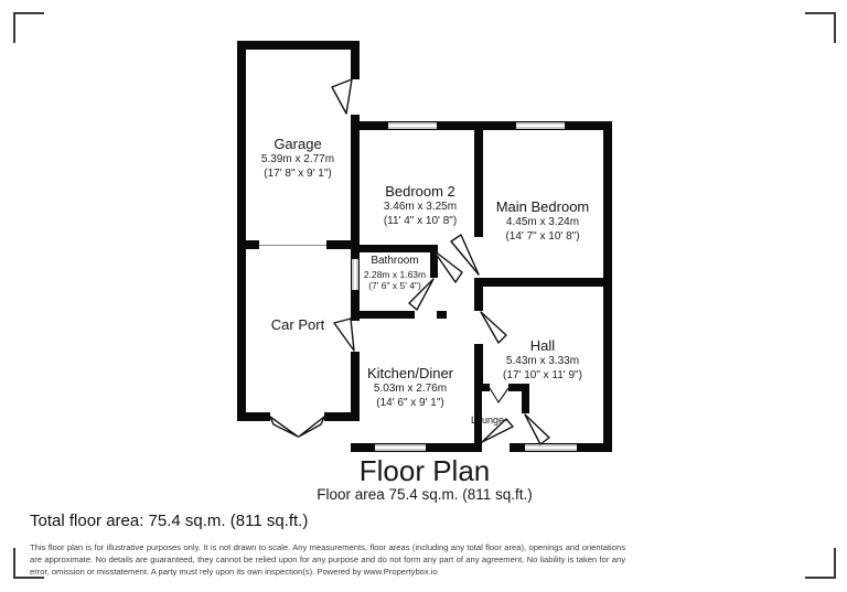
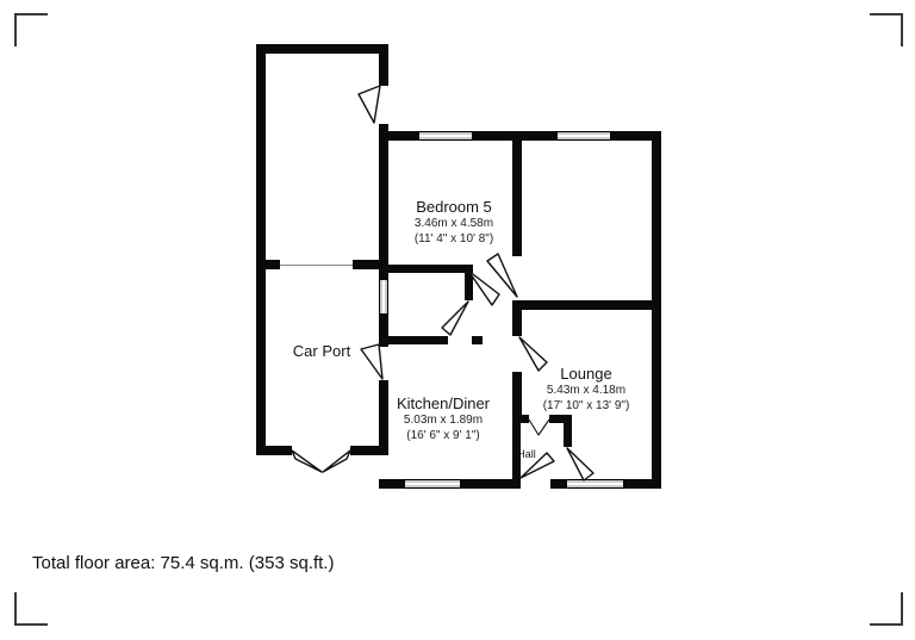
- Garage
- 5.39m x 2.77m
- (17' 8" x 9' 1")
- Bedroom 2
+ Bedroom 5
- 3.46m x 3.25m
+ 3.46m x 4.58m
  (11' 4" x 10' 8")
- Main Bedroom
- 4.45m x 3.24m
- (14' 7" x 10' 8")
- Bathroom
- 2.28m x 1.63m
- (7' 6" x 5' 4")
  Car Port
  Kitchen/Diner
- 5.03m x 2.76m
+ 5.03m x 1.89m
- (14' 6" x 9' 1")
+ (16' 6" x 9' 1")
- Hall
+ Lounge
- 5.43m x 3.33m
+ 5.43m x 4.18m
- (17' 10" x 11' 9")
+ (17' 10" x 13' 9")
- Lounge
+ Hall
- Floor Plan
- Floor area 75.4 sq.m. (811 sq.ft.)
- Total floor area: 75.4 sq.m. (811 sq.ft.)
+ Total floor area: 75.4 sq.m. (353 sq.ft.)
- This floor plan is for illustrative purposes only. It is not drawn to scale. Any measurements, floor areas (including any total floor area), openings and orientations are approximate. No details are guaranteed, they cannot be relied upon for any purpose and do not form any part of any agreement. No liability is taken for any error, omission or misstatement. A party must rely upon its own inspection(s). Powered by www.Propertybox.io
